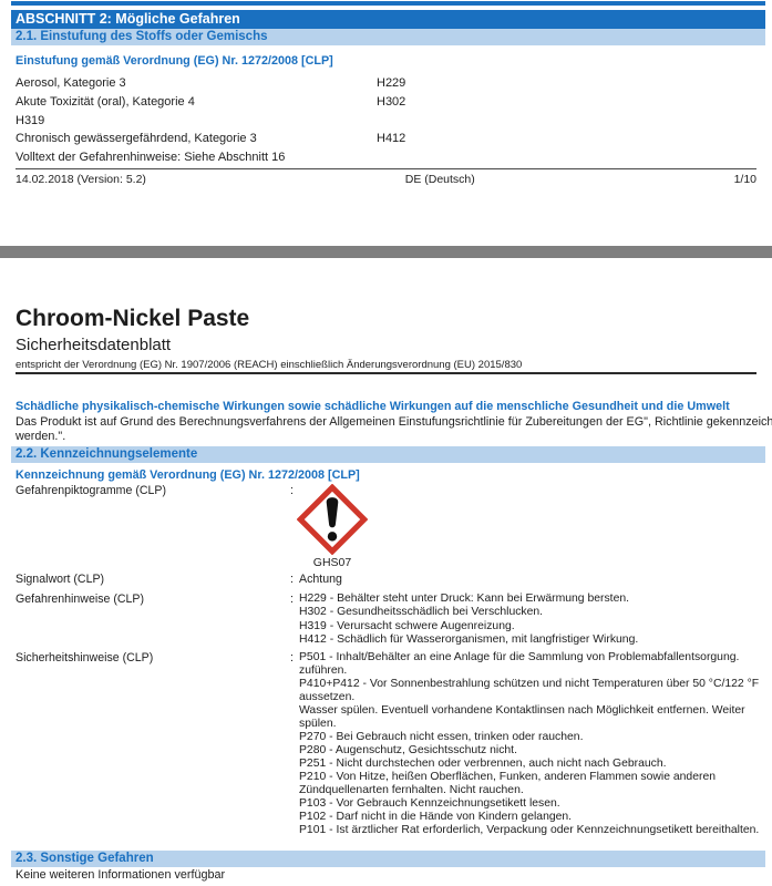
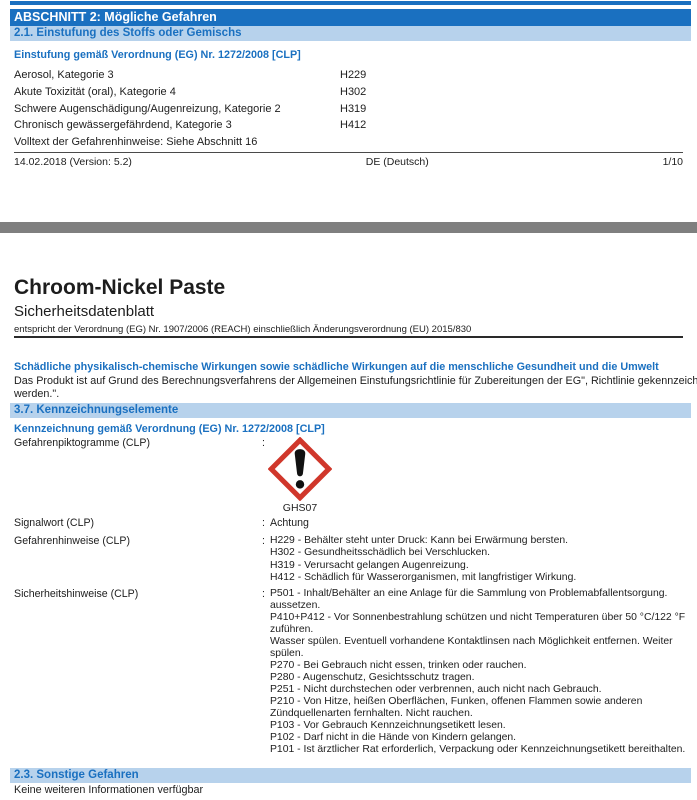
  ABSCHNITT 2: Mögliche Gefahren
  2.1. Einstufung des Stoffs oder Gemischs
  Einstufung gemäß Verordnung (EG) Nr. 1272/2008 [CLP]
  Aerosol, Kategorie 3
  H229
  Akute Toxizität (oral), Kategorie 4
  H302
+ Schwere Augenschädigung/Augenreizung, Kategorie 2
  H319
  Chronisch gewässergefährdend, Kategorie 3
  H412
  Volltext der Gefahrenhinweise: Siehe Abschnitt 16
  14.02.2018 (Version: 5.2)
  DE (Deutsch)
  1/10
  Chroom-Nickel Paste
  Sicherheitsdatenblatt
  entspricht der Verordnung (EG) Nr. 1907/2006 (REACH) einschließlich Änderungsverordnung (EU) 2015/830
  Schädliche physikalisch-chemische Wirkungen sowie schädliche Wirkungen auf die menschliche Gesundheit und die Umwelt
  Das Produkt ist auf Grund des Berechnungsverfahrens der Allgemeinen Einstufungsrichtlinie für Zubereitungen der EG", Richtlinie gekennzeich
  werden.".
- 2.2. Kennzeichnungselemente
+ 3.7. Kennzeichnungselemente
  Kennzeichnung gemäß Verordnung (EG) Nr. 1272/2008 [CLP]
  Gefahrenpiktogramme (CLP)
  :
  GHS07
  Signalwort (CLP)
  :
  Achtung
  Gefahrenhinweise (CLP)
  :
  H229 - Behälter steht unter Druck: Kann bei Erwärmung bersten.
  H302 - Gesundheitsschädlich bei Verschlucken.
- H319 - Verursacht schwere Augenreizung.
+ H319 - Verursacht gelangen Augenreizung.
  H412 - Schädlich für Wasserorganismen, mit langfristiger Wirkung.
  Sicherheitshinweise (CLP)
  :
  P501 - Inhalt/Behälter an eine Anlage für die Sammlung von Problemabfallentsorgung.
- zuführen.
+ aussetzen.
  P410+P412 - Vor Sonnenbestrahlung schützen und nicht Temperaturen über 50 °C/122 °F
- aussetzen.
+ zuführen.
  Wasser spülen. Eventuell vorhandene Kontaktlinsen nach Möglichkeit entfernen. Weiter
  spülen.
  P270 - Bei Gebrauch nicht essen, trinken oder rauchen.
- P280 - Augenschutz, Gesichtsschutz nicht.
+ P280 - Augenschutz, Gesichtsschutz tragen.
  P251 - Nicht durchstechen oder verbrennen, auch nicht nach Gebrauch.
- P210 - Von Hitze, heißen Oberflächen, Funken, anderen Flammen sowie anderen
+ P210 - Von Hitze, heißen Oberflächen, Funken, offenen Flammen sowie anderen
  Zündquellenarten fernhalten. Nicht rauchen.
  P103 - Vor Gebrauch Kennzeichnungsetikett lesen.
  P102 - Darf nicht in die Hände von Kindern gelangen.
  P101 - Ist ärztlicher Rat erforderlich, Verpackung oder Kennzeichnungsetikett bereithalten.
  2.3. Sonstige Gefahren
  Keine weiteren Informationen verfügbar
